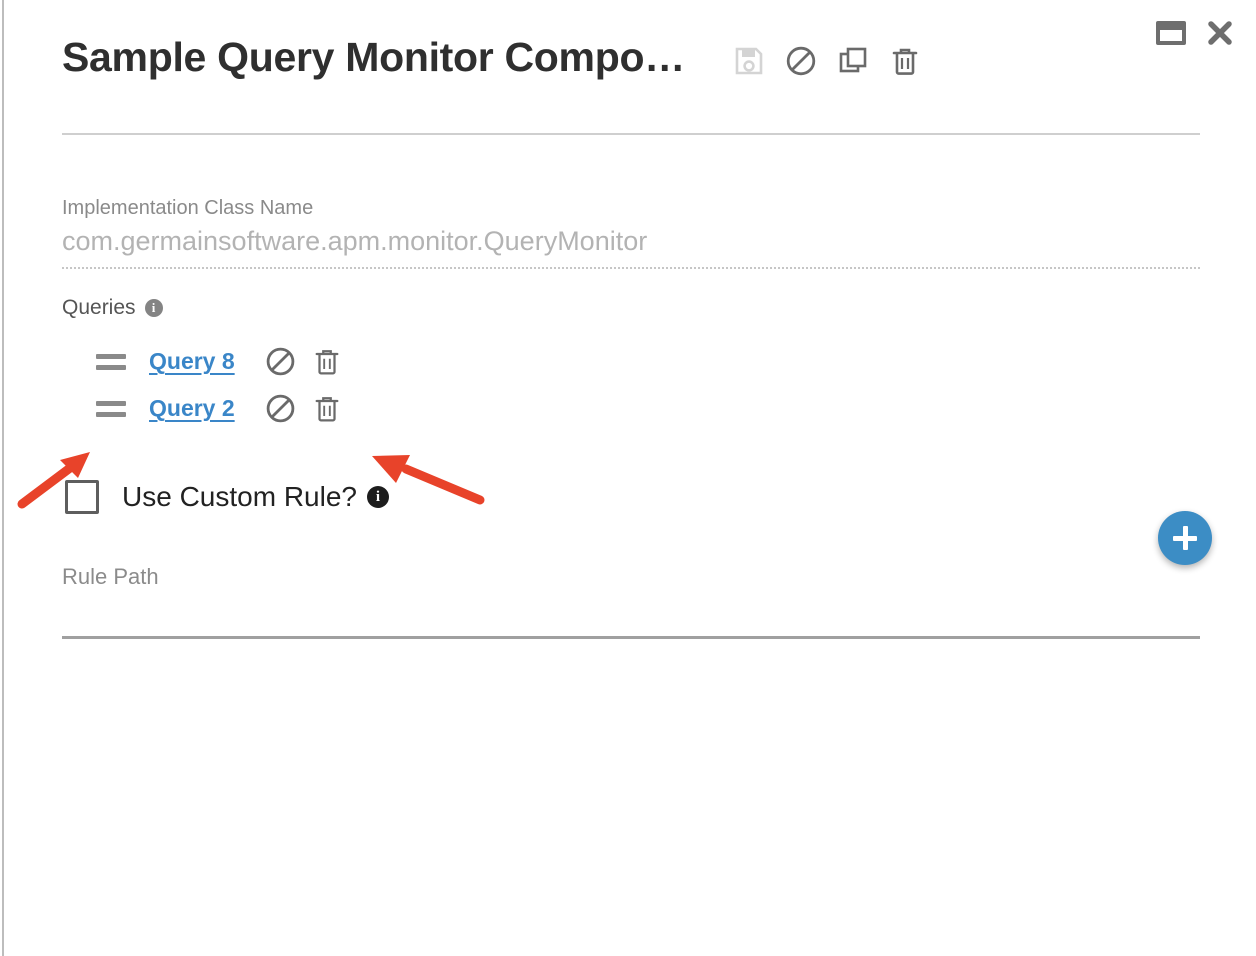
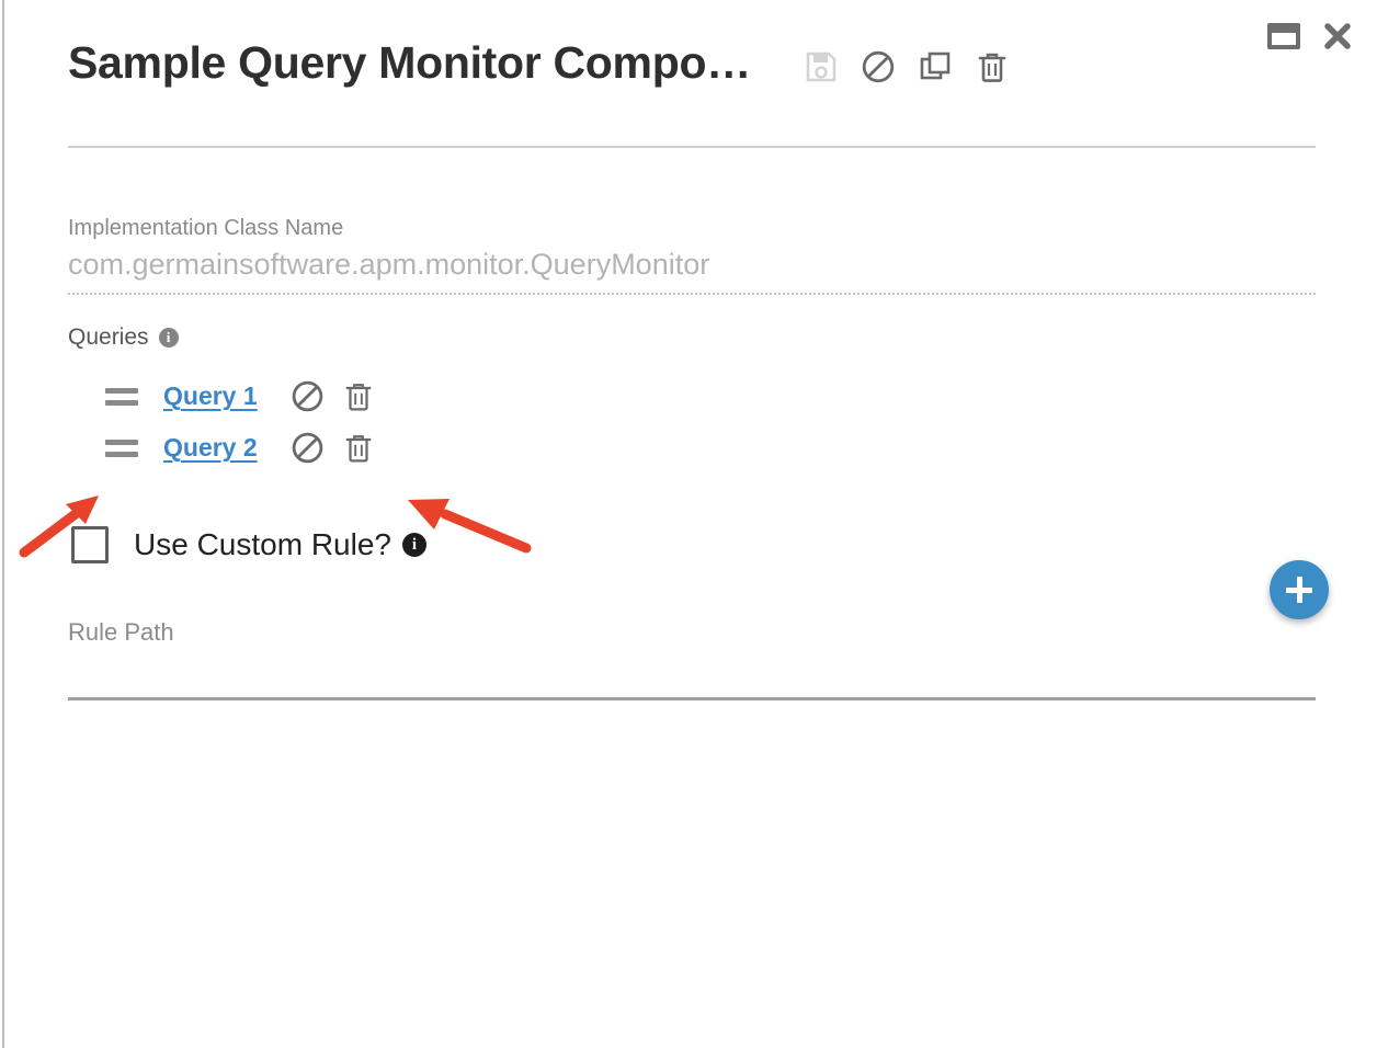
  Sample Query Monitor Compo…
  Implementation Class Name
  com.germainsoftware.apm.monitor.QueryMonitor
  Queries
  i
- Query 8
+ Query 1
  Query 2
  Use Custom Rule?
  i
  Rule Path
